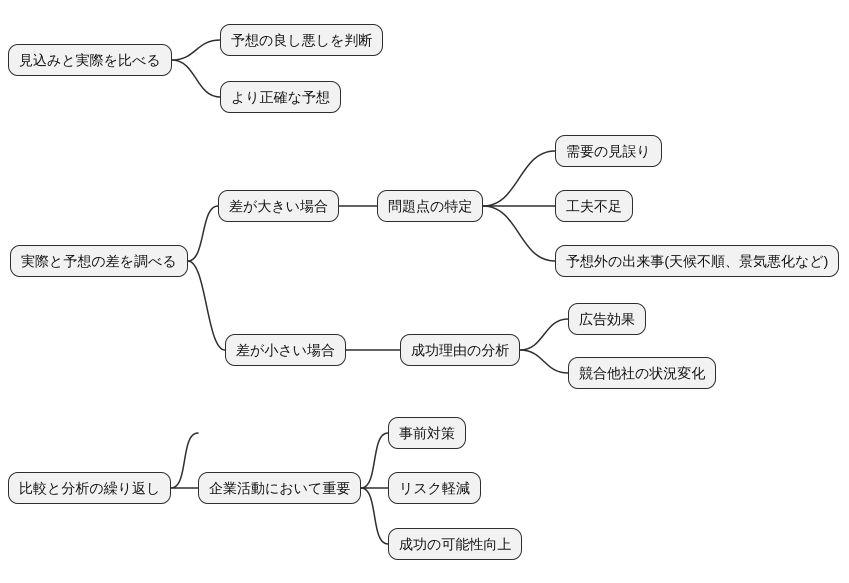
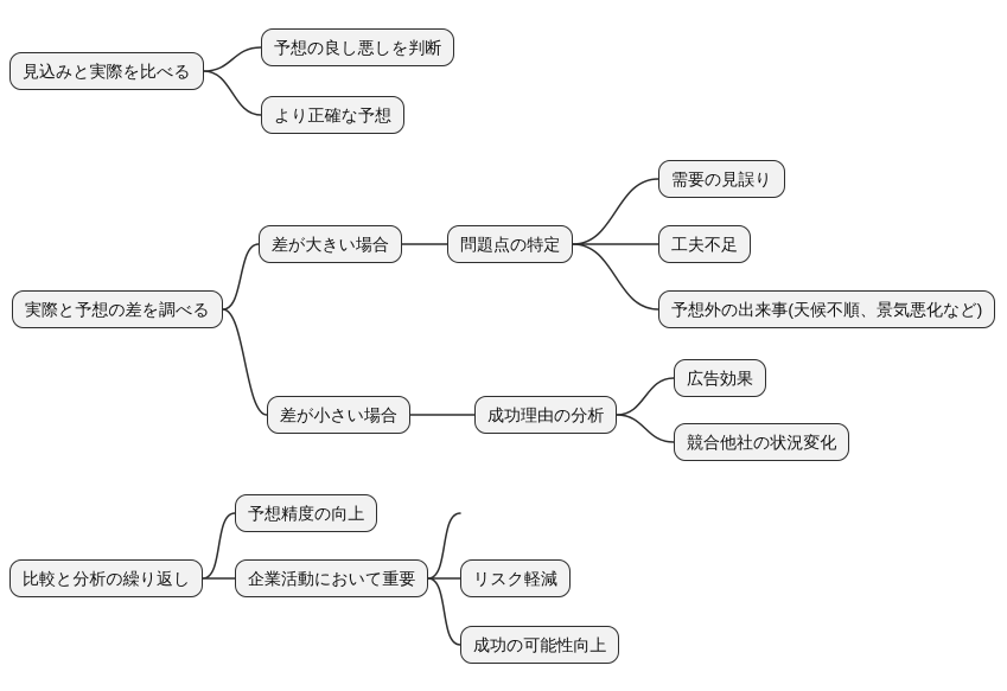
  見込みと実際を比べる
  予想の良し悪しを判断
  より正確な予想
  実際と予想の差を調べる
  差が大きい場合
  問題点の特定
  需要の見誤り
  工夫不足
  予想外の出来事(天候不順、景気悪化など)
  差が小さい場合
  成功理由の分析
  広告効果
  競合他社の状況変化
  比較と分析の繰り返し
+ 予想精度の向上
  企業活動において重要
- 事前対策
  リスク軽減
  成功の可能性向上
